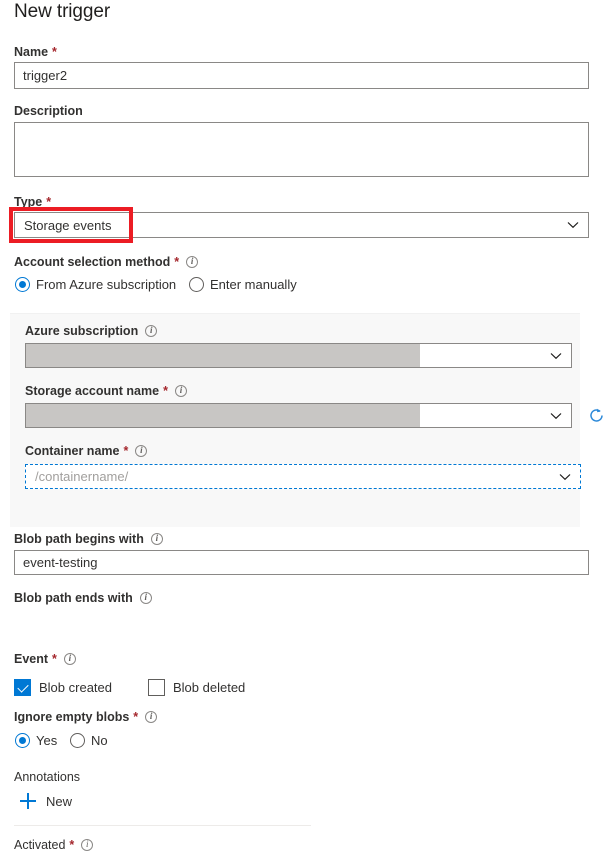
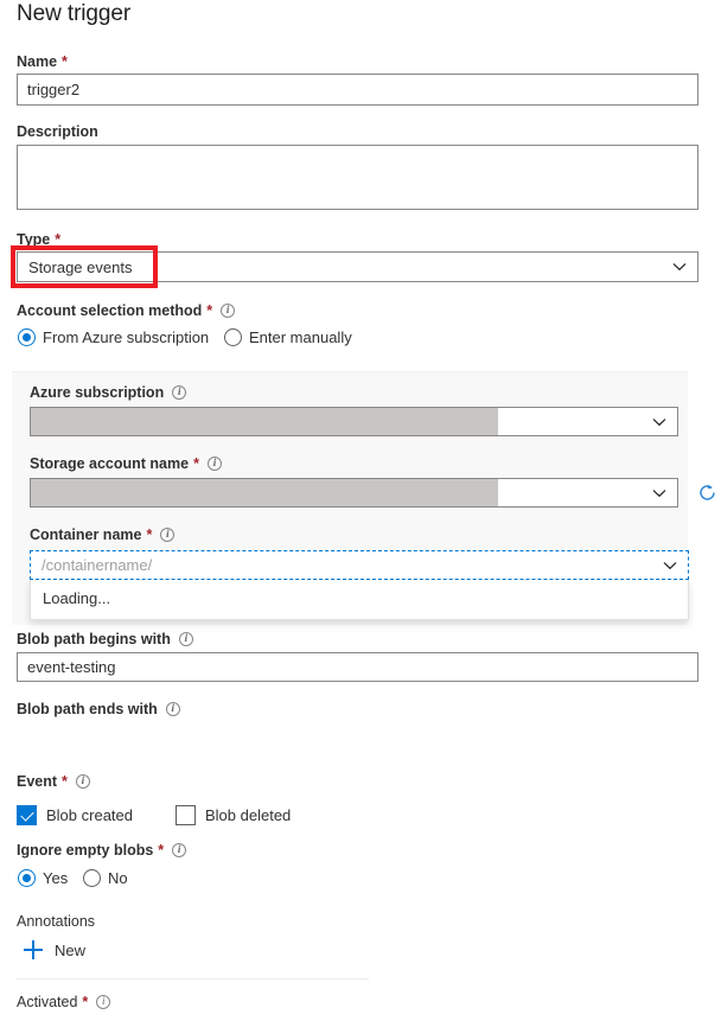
  New trigger
  Name
  *
  trigger2
  Description
  Type
  *
  Storage events
  Account selection method
  *
  From Azure subscription
  Enter manually
  Azure subscription
  Storage account name
  *
  Container name
  *
  /containername/
+ Loading...
  Blob path begins with
  event-testing
  Blob path ends with
  Event
  *
  Blob created
  Blob deleted
  Ignore empty blobs
  *
  Yes
  No
  Annotations
  New
  Activated
  *
